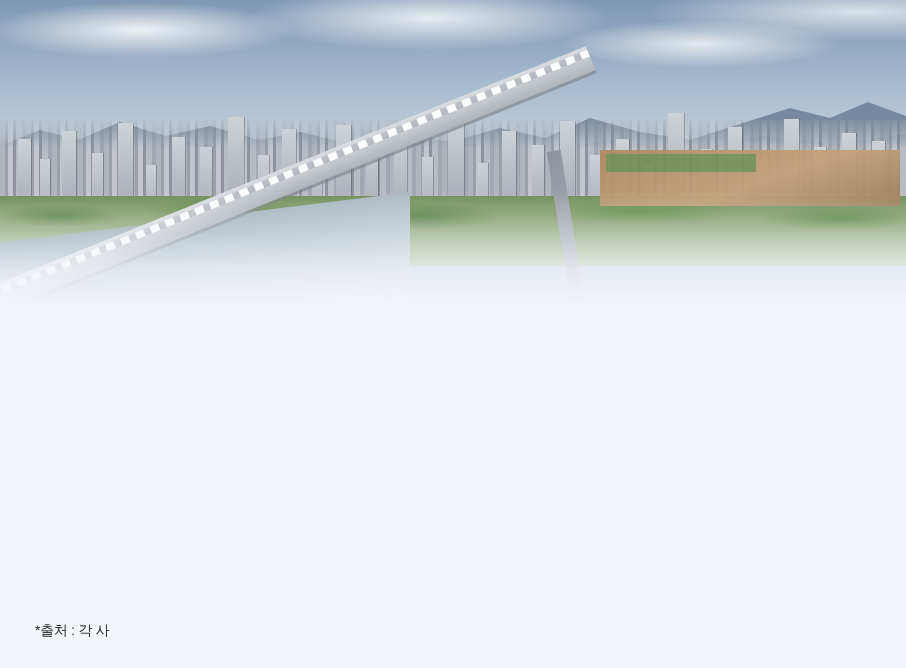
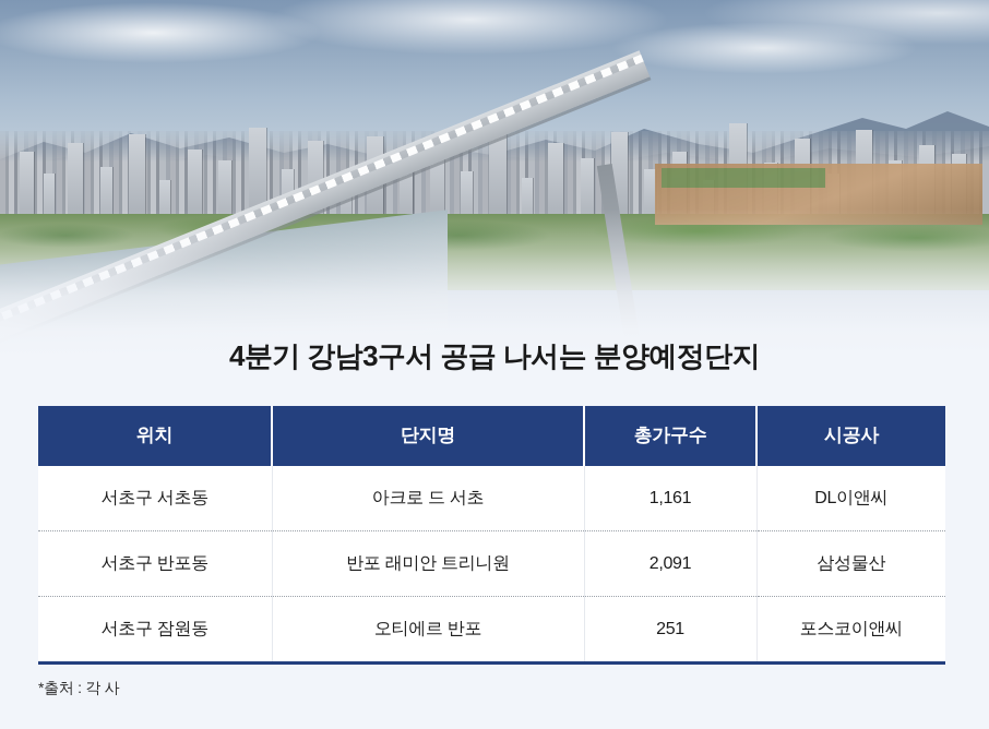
+ 4분기 강남3구서 공급 나서는 분양예정단지
+ 위치	단지명	총가구수	시공사
+ 서초구 서초동	아크로 드 서초	1,161	DL이앤씨
+ 서초구 반포동	반포 래미안 트리니원	2,091	삼성물산
+ 서초구 잠원동	오티에르 반포	251	포스코이앤씨
  *출처 : 각 사
